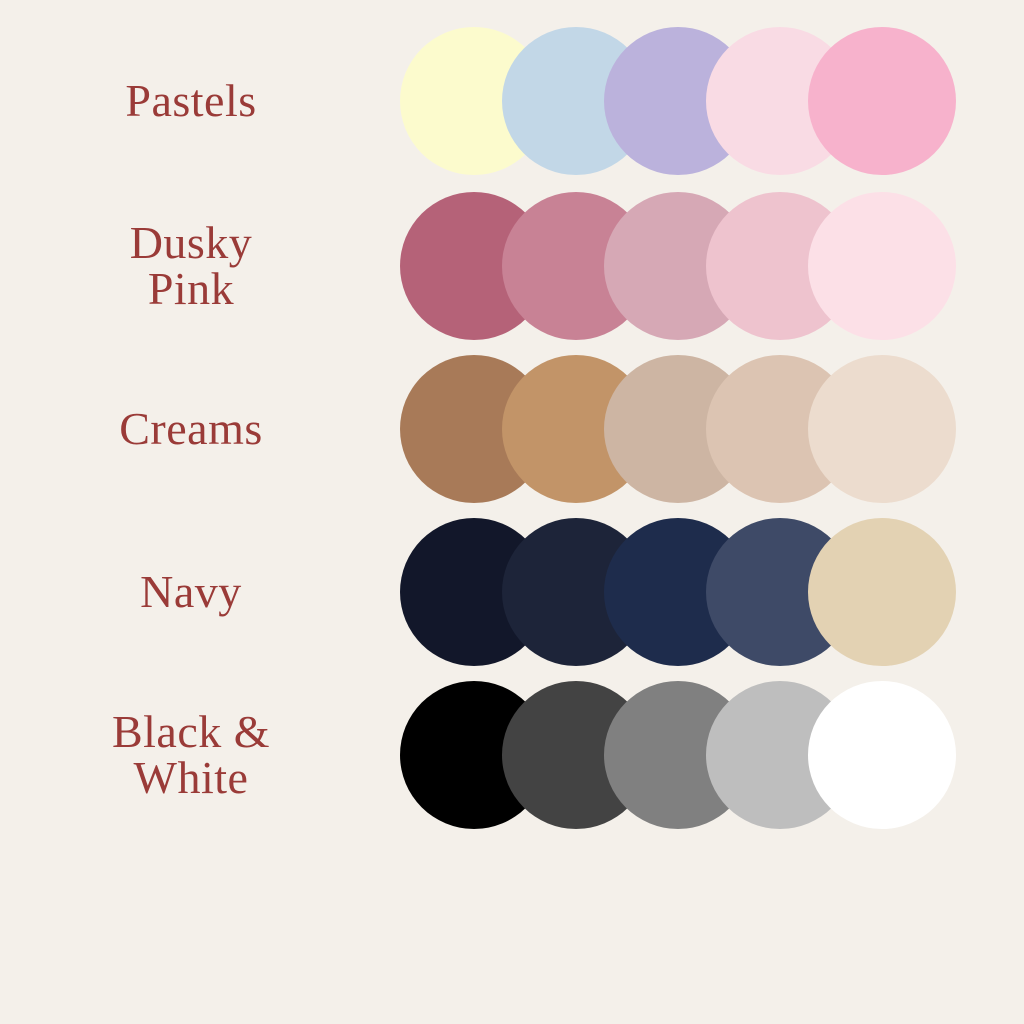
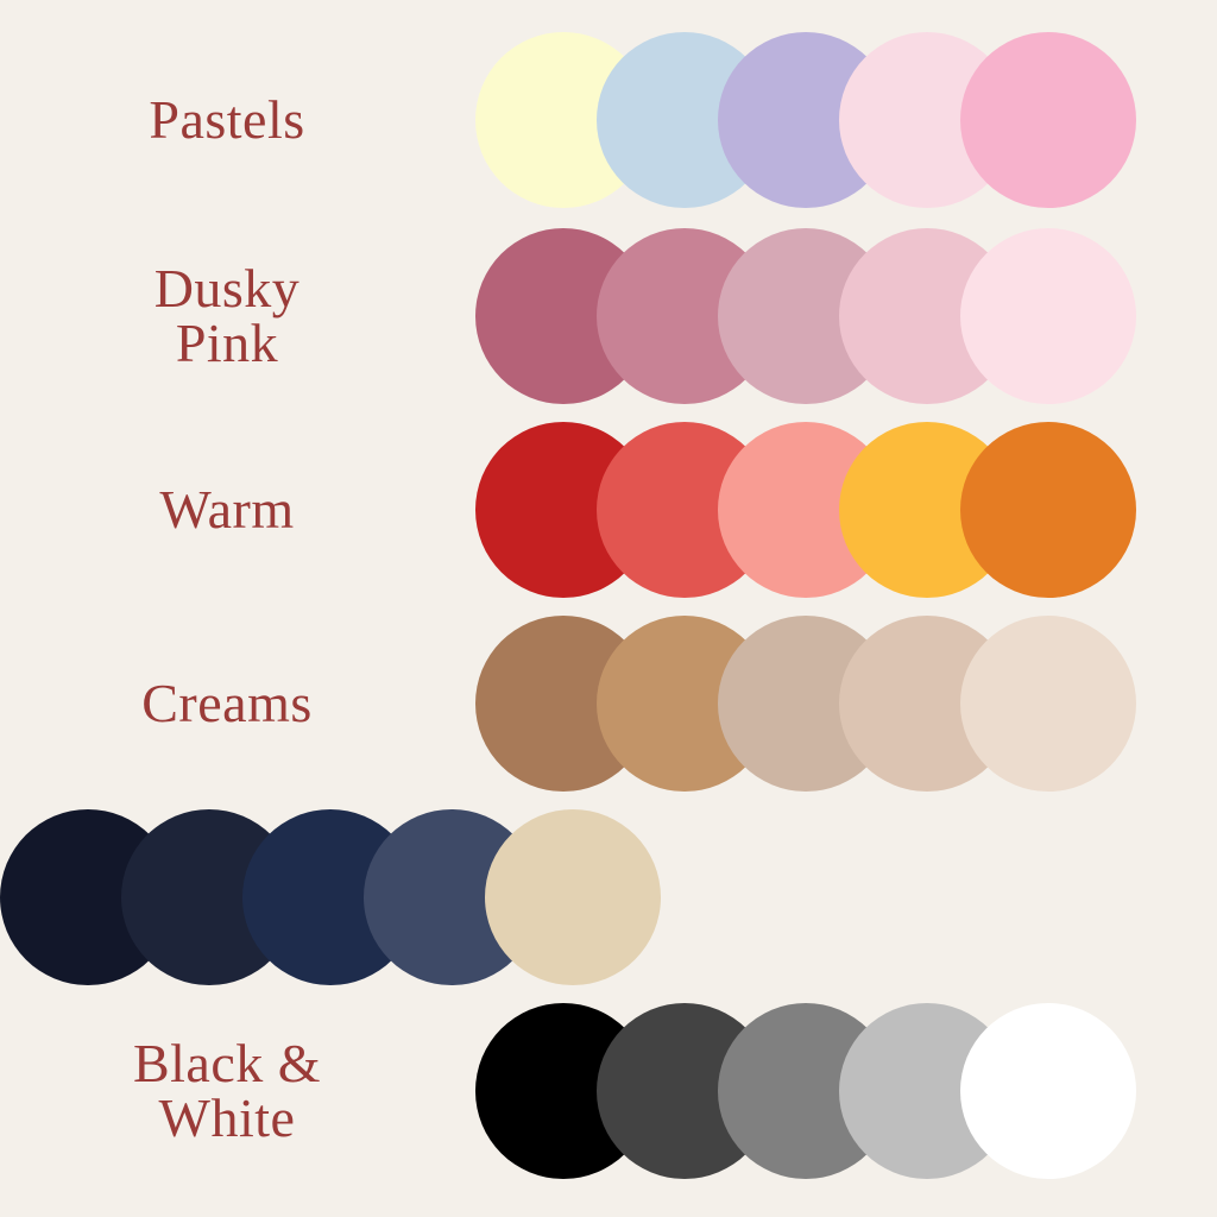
  Pastels
  Dusky
  Pink
+ Warm
  Creams
- Navy
  Black &
  White
